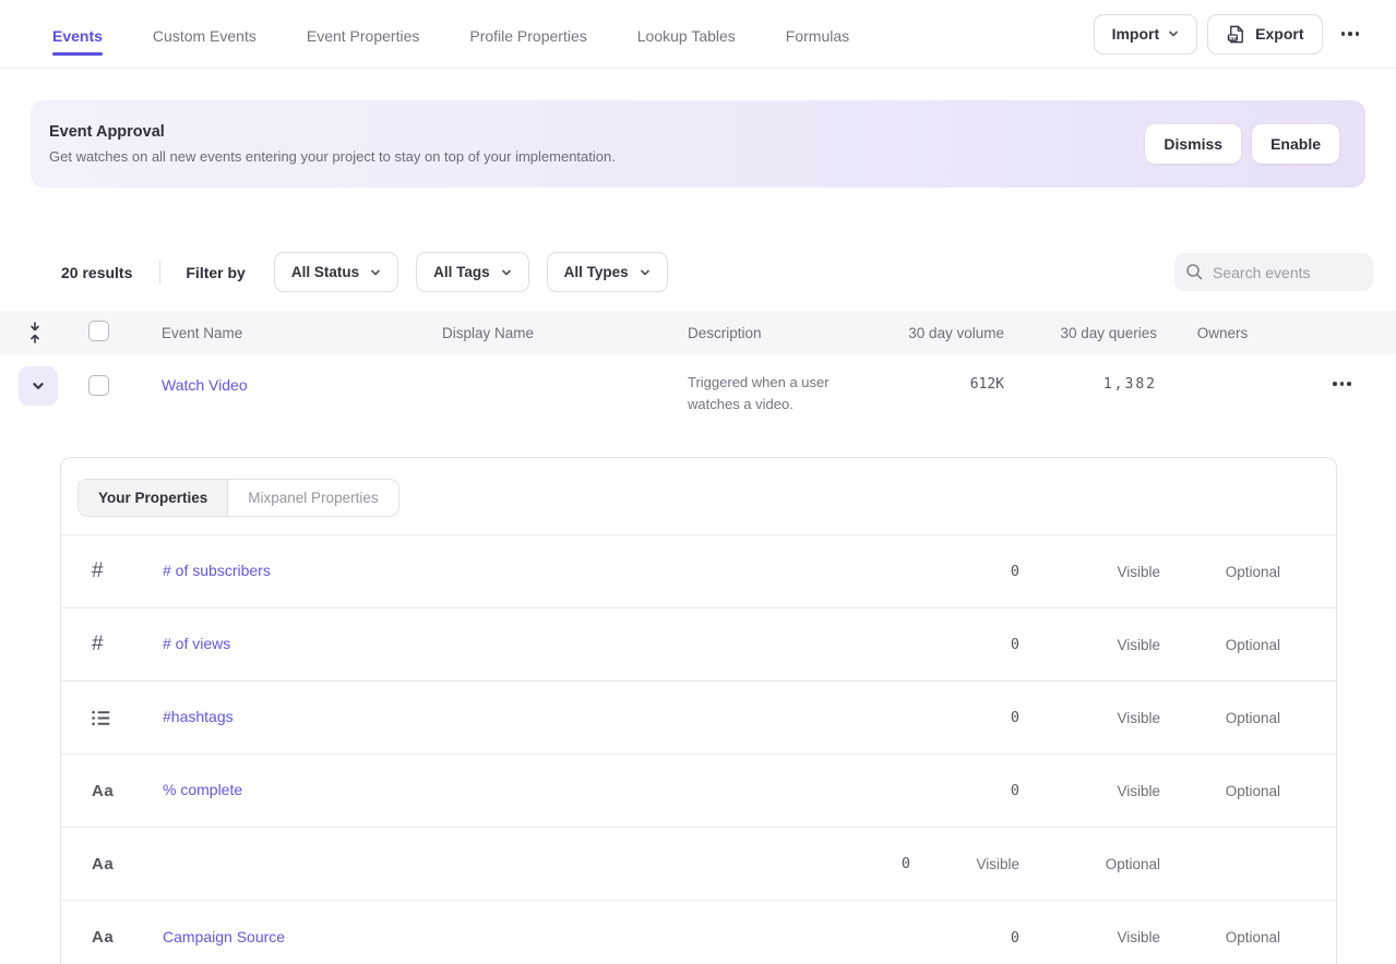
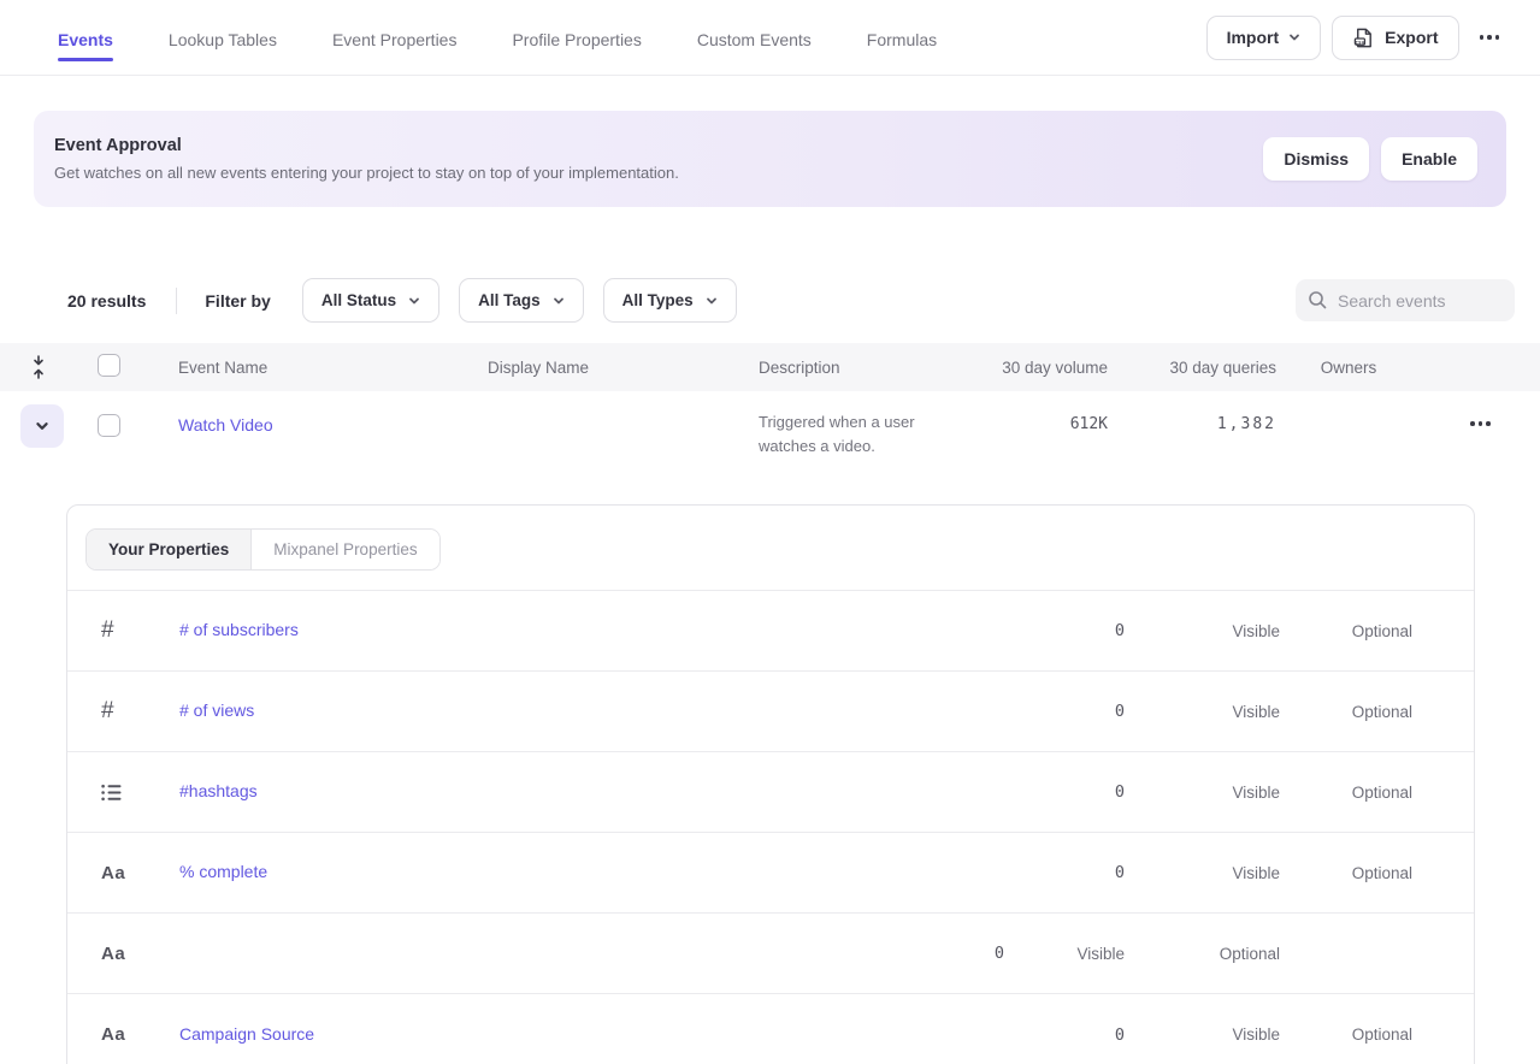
  Events
- Custom Events
+ Lookup Tables
  Event Properties
  Profile Properties
- Lookup Tables
+ Custom Events
  Formulas
  Import
  Export
  Event Approval
  Get watches on all new events entering your project to stay on top of your implementation.
  Dismiss
  Enable
  20 results
  Filter by
  All Status
  All Tags
  All Types
  Search events
  Event Name
  Display Name
  Description
  30 day volume
  30 day queries
  Owners
  Watch Video
  Triggered when a user
  watches a video.
  612K
  1,382
  Your Properties
  Mixpanel Properties
  #
  # of subscribers
  0
  Visible
  Optional
  #
  # of views
  0
  Visible
  Optional
  #hashtags
  0
  Visible
  Optional
  Aa
  % complete
  0
  Visible
  Optional
  Aa
  0
  Visible
  Optional
  Aa
  Campaign Source
  0
  Visible
  Optional
